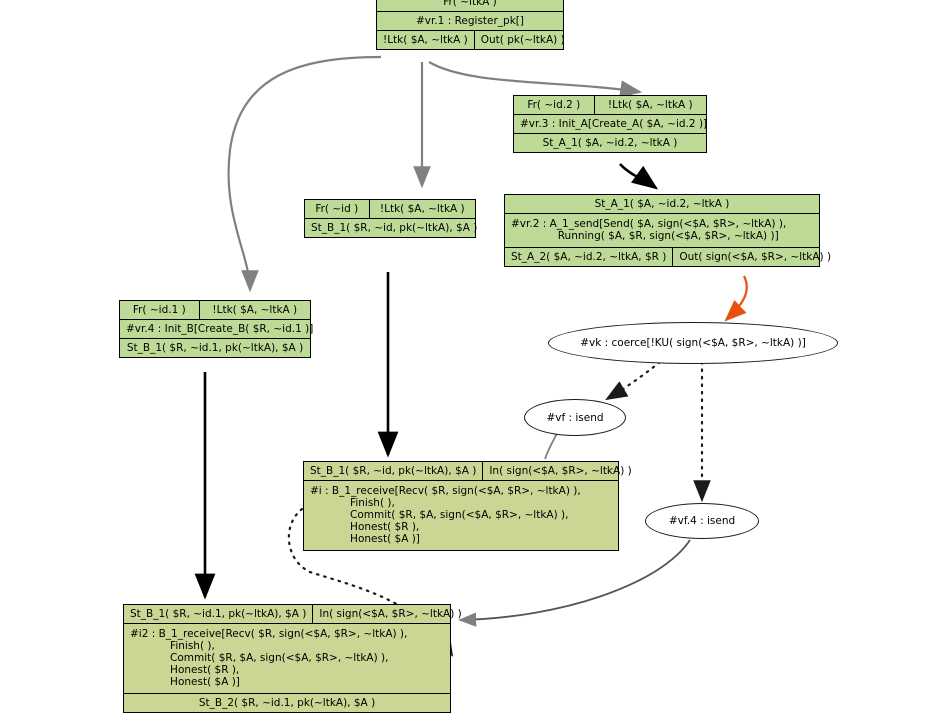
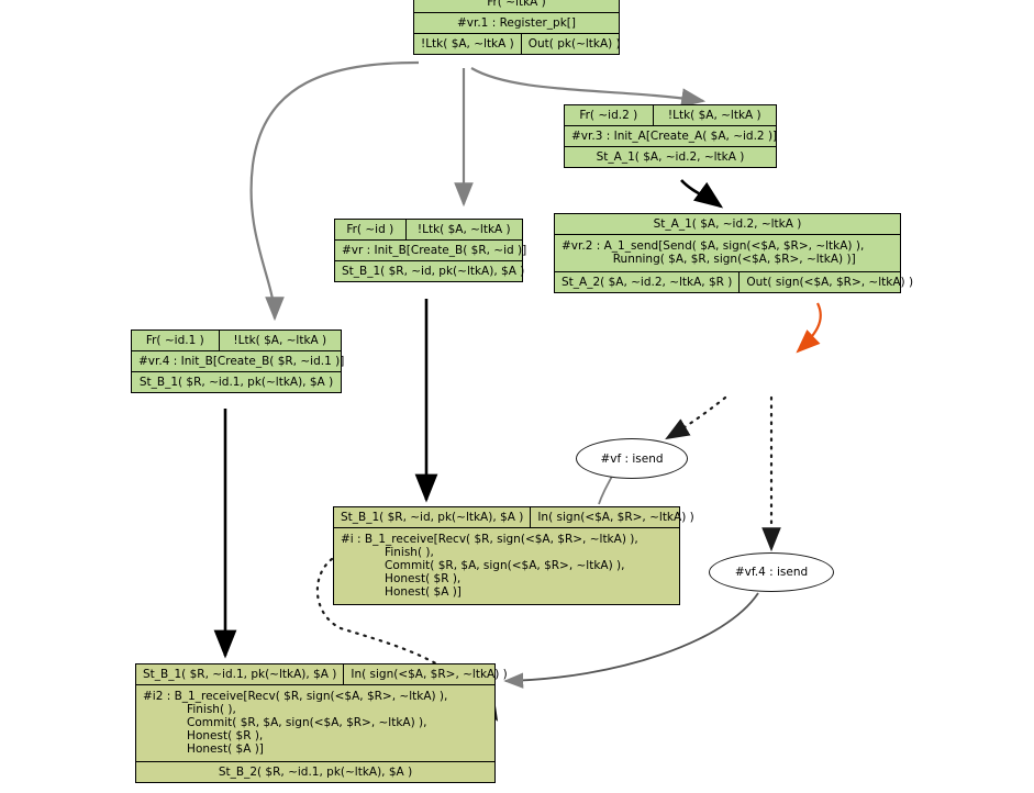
  Fr( ~ltkA )
  #vr.1 : Register_pk[]
  !Ltk( $A, ~ltkA )
  Out( pk(~ltkA) )
  Fr( ~id.2 )
  !Ltk( $A, ~ltkA )
  #vr.3 : Init_A[Create_A( $A, ~id.2 )]
  St_A_1( $A, ~id.2, ~ltkA )
  St_A_1( $A, ~id.2, ~ltkA )
  #vr.2 : A_1_send[Send( $A, sign(<$A, $R>, ~ltkA) ),
  Running( $A, $R, sign(<$A, $R>, ~ltkA) )]
  St_A_2( $A, ~id.2, ~ltkA, $R )
  Out( sign(<$A, $R>, ~ltkA) )
  Fr( ~id )
  !Ltk( $A, ~ltkA )
+ #vr : Init_B[Create_B( $R, ~id )]
  St_B_1( $R, ~id, pk(~ltkA), $A )
  Fr( ~id.1 )
  !Ltk( $A, ~ltkA )
  #vr.4 : Init_B[Create_B( $R, ~id.1 )]
  St_B_1( $R, ~id.1, pk(~ltkA), $A )
  St_B_1( $R, ~id, pk(~ltkA), $A )
  In( sign(<$A, $R>, ~ltkA) )
  #i : B_1_receive[Recv( $R, sign(<$A, $R>, ~ltkA) ),
  Finish( ),
  Commit( $R, $A, sign(<$A, $R>, ~ltkA) ),
  Honest( $R ),
  Honest( $A )]
  St_B_1( $R, ~id.1, pk(~ltkA), $A )
  In( sign(<$A, $R>, ~ltkA) )
  #i2 : B_1_receive[Recv( $R, sign(<$A, $R>, ~ltkA) ),
  Finish( ),
  Commit( $R, $A, sign(<$A, $R>, ~ltkA) ),
  Honest( $R ),
  Honest( $A )]
  St_B_2( $R, ~id.1, pk(~ltkA), $A )
- #vk : coerce[!KU( sign(<$A, $R>, ~ltkA) )]
  #vf : isend
  #vf.4 : isend
